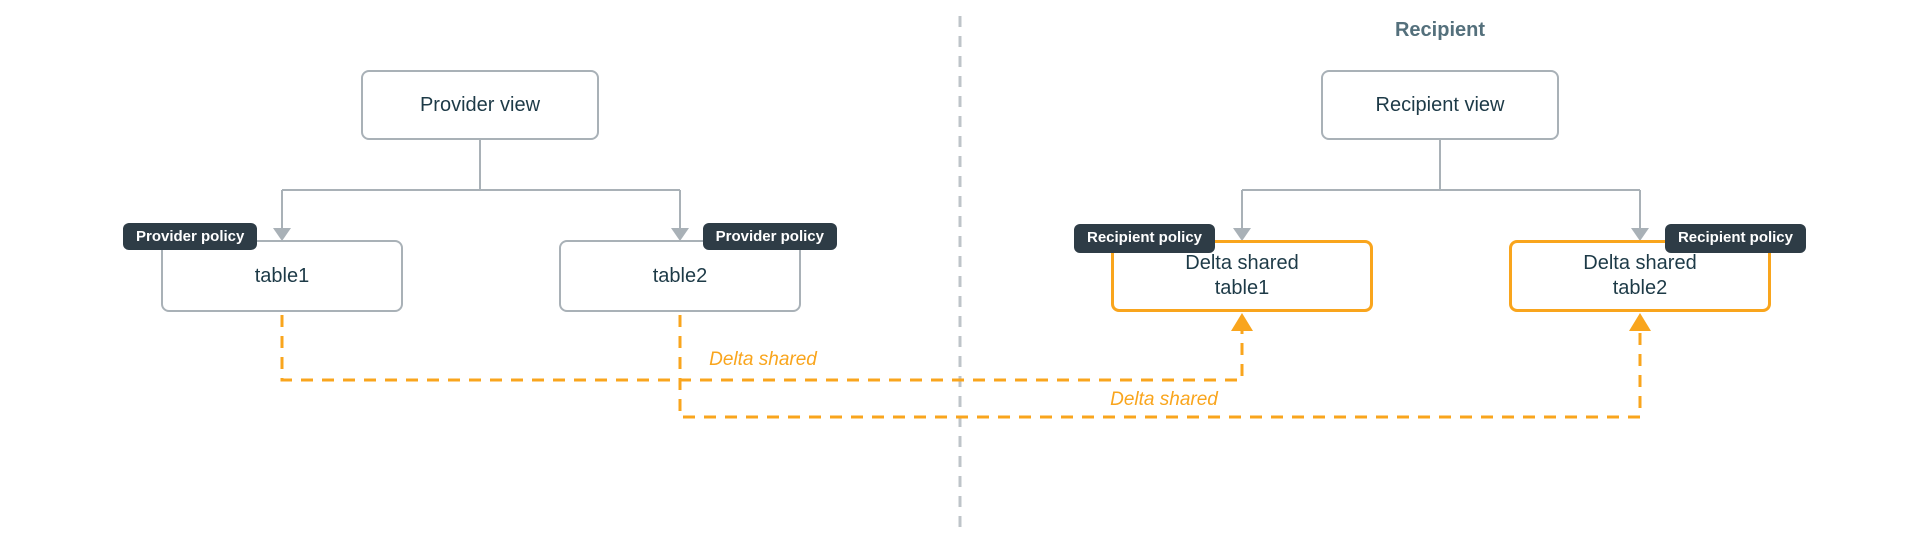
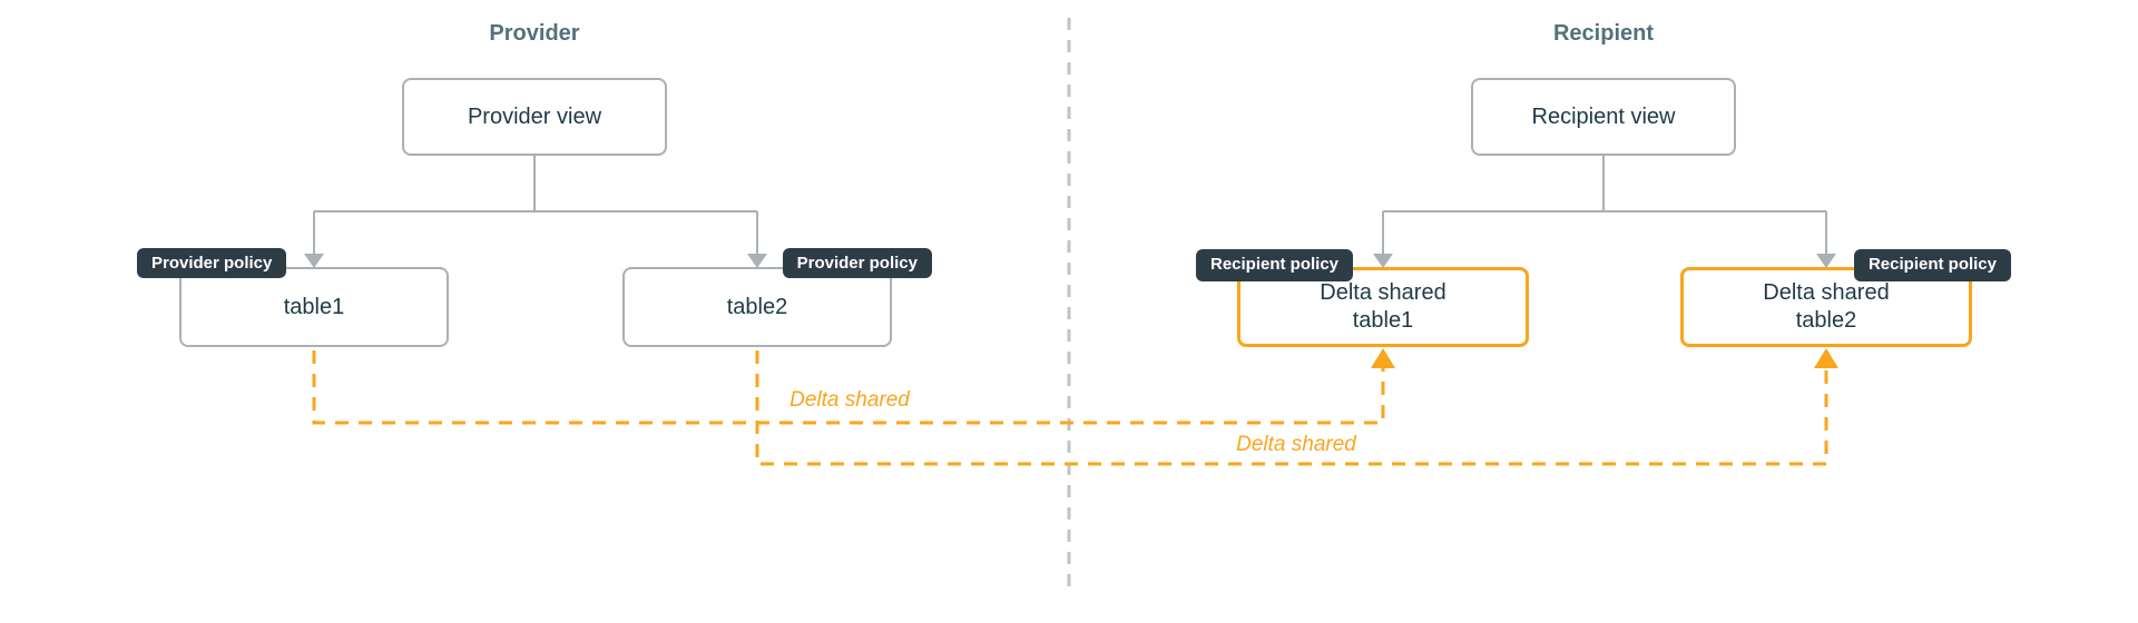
+ Provider
  Recipient
  Provider view
  Recipient view
  Provider policy
  table1
  Provider policy
  table2
  Recipient policy
  Delta shared
  table1
  Recipient policy
  Delta shared
  table2
  Delta shared
  Delta shared
